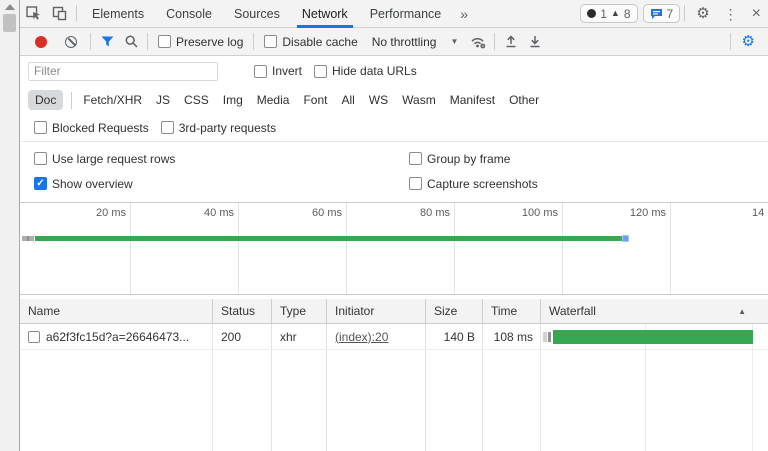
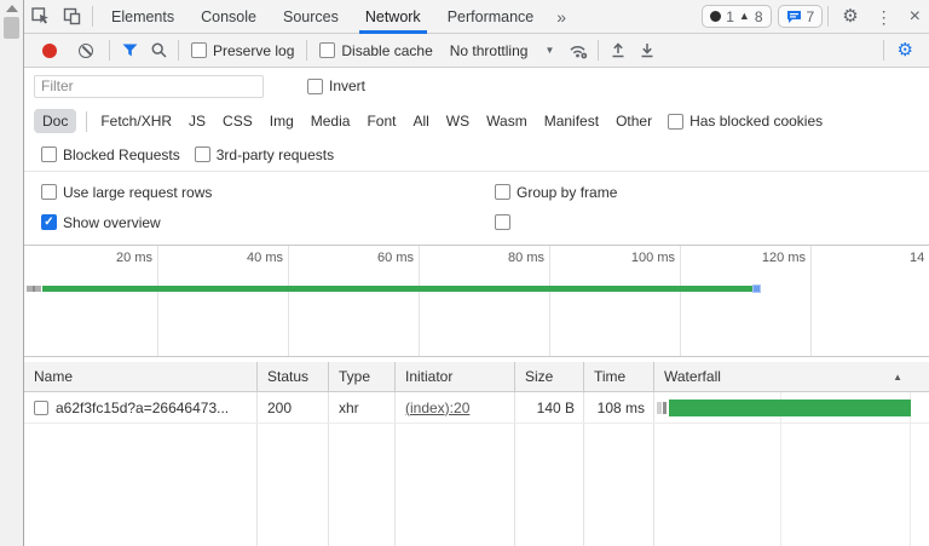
  Elements
  Console
  Sources
  Network
  Performance
  »
  1
  ▲
  8
  7
  ⚙
  ⋮
  ×
  Preserve log
  Disable cache
  No throttling
  ▼
  ⚙
  Filter
  Invert
- Hide data URLs
  Doc
  Fetch/XHR
  JS
  CSS
  Img
  Media
  Font
  All
  WS
  Wasm
  Manifest
  Other
+ Has blocked cookies
  Blocked Requests
  3rd-party requests
  Use large request rows
  Group by frame
  Show overview
- Capture screenshots
  20 ms
  40 ms
  60 ms
  80 ms
  100 ms
  120 ms
  14
  Name
  Status
  Type
  Initiator
  Size
  Time
  Waterfall
  ▲
  a62f3fc15d?a=26646473...
  200
  xhr
  (index):20
  140 B
  108 ms
